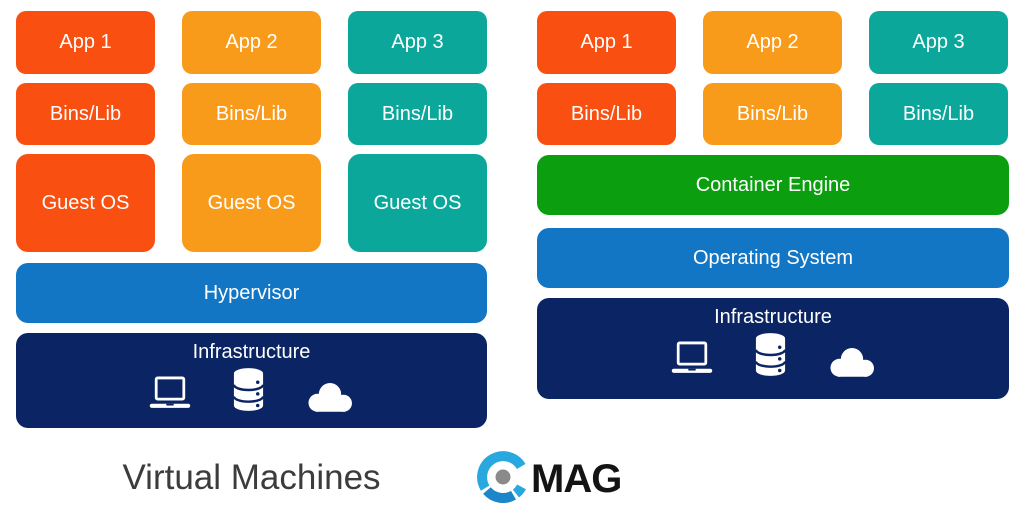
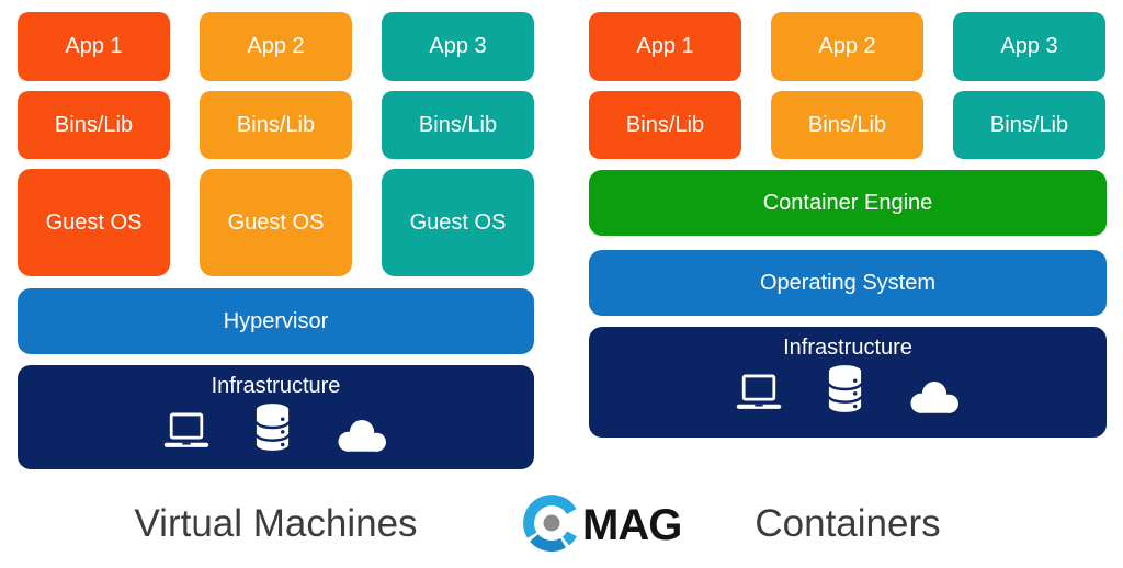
  App 1
  App 2
  App 3
  Bins/Lib
  Bins/Lib
  Bins/Lib
  Guest OS
  Guest OS
  Guest OS
  Hypervisor
  Infrastructure
  App 1
  App 2
  App 3
  Bins/Lib
  Bins/Lib
  Bins/Lib
  Container Engine
  Operating System
  Infrastructure
  Virtual Machines
  MAG
+ Containers
